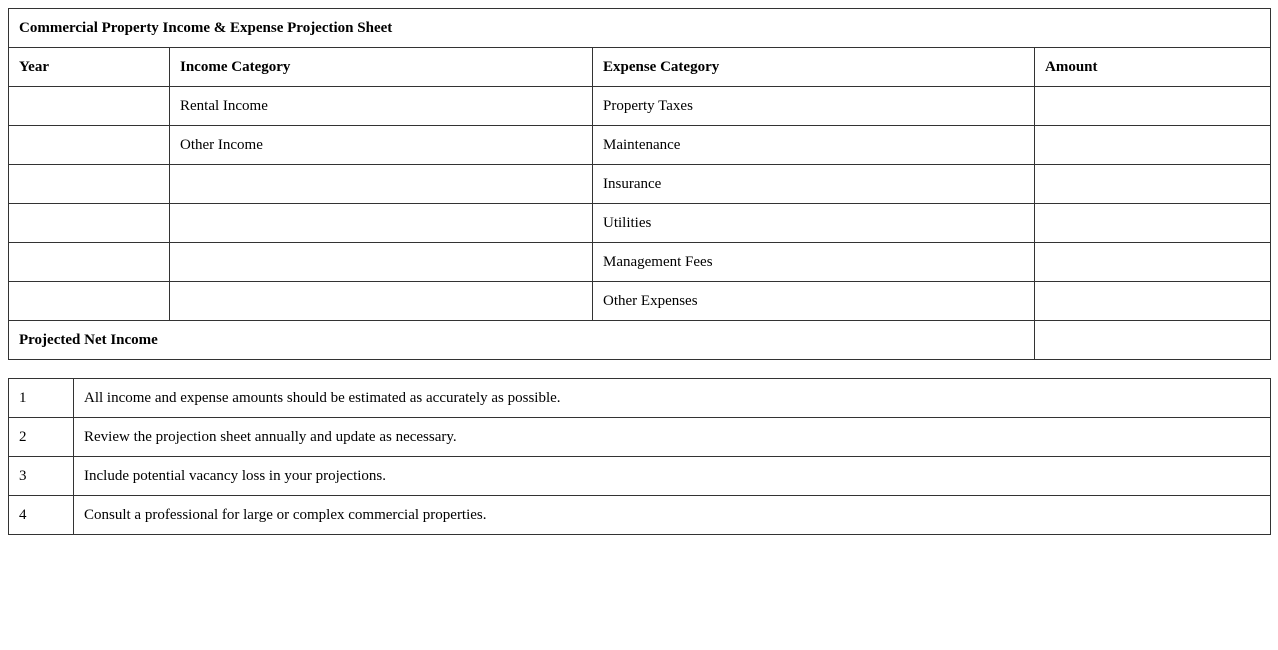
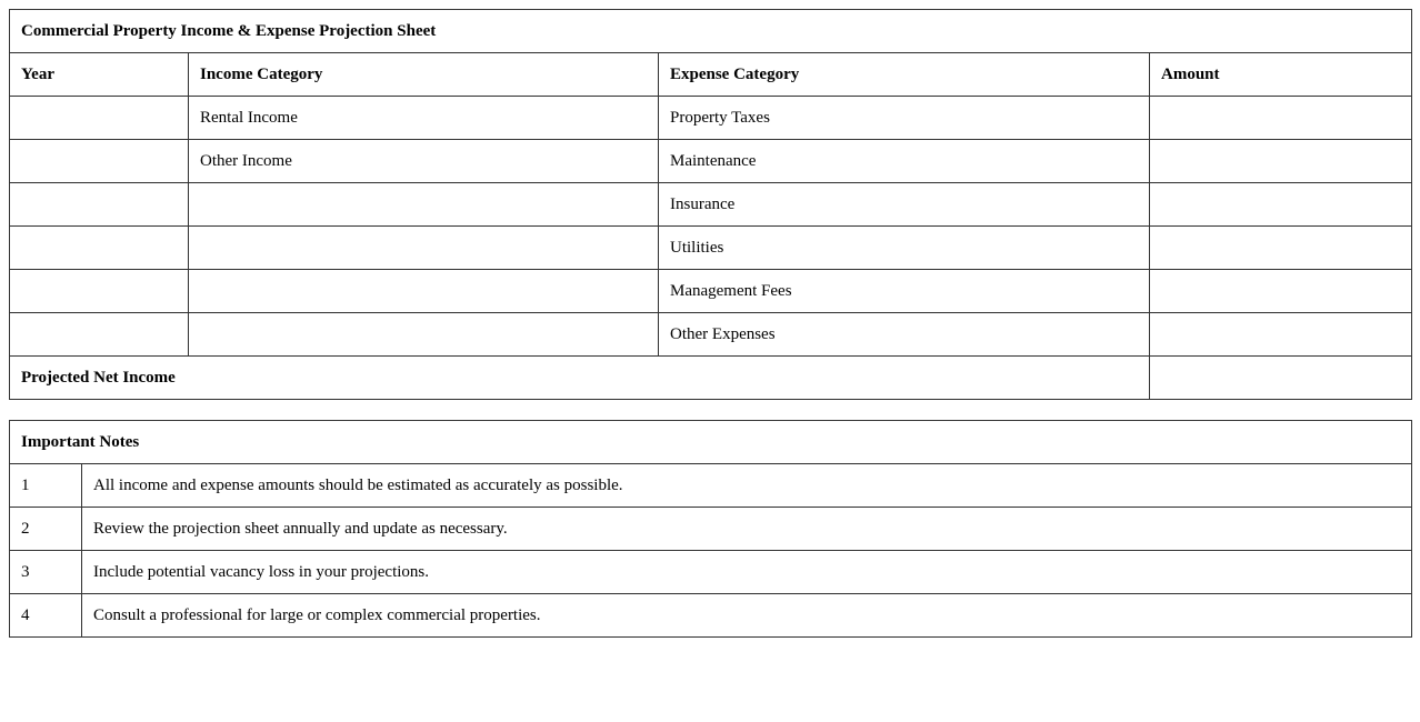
  Commercial Property Income & Expense Projection Sheet
  Year	Income Category	Expense Category	Amount
  	Rental Income	Property Taxes
  	Other Income	Maintenance
  		Insurance
  		Utilities
  		Management Fees
  		Other Expenses
  Projected Net Income
+ Important Notes
  1	All income and expense amounts should be estimated as accurately as possible.
  2	Review the projection sheet annually and update as necessary.
  3	Include potential vacancy loss in your projections.
  4	Consult a professional for large or complex commercial properties.
